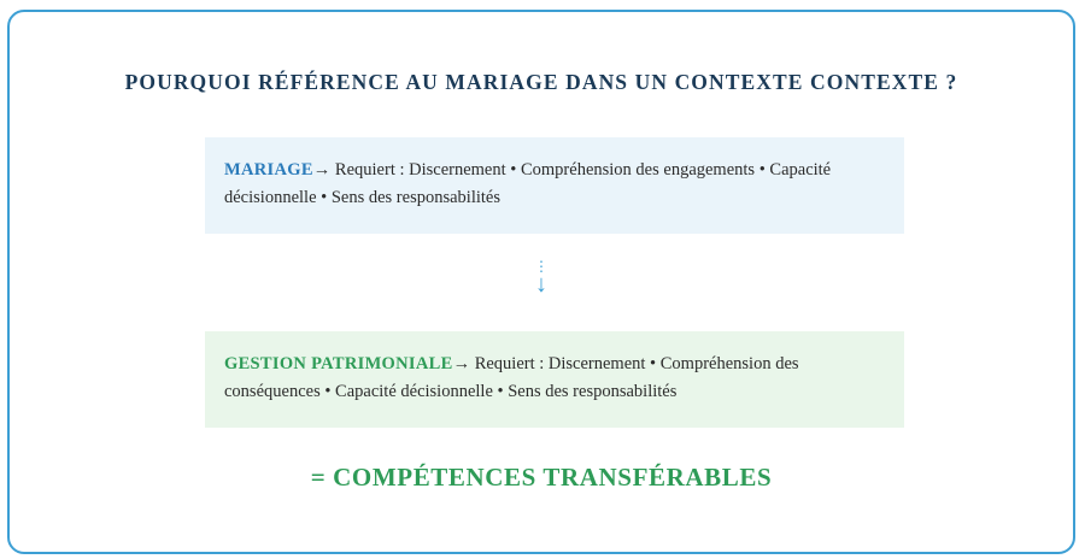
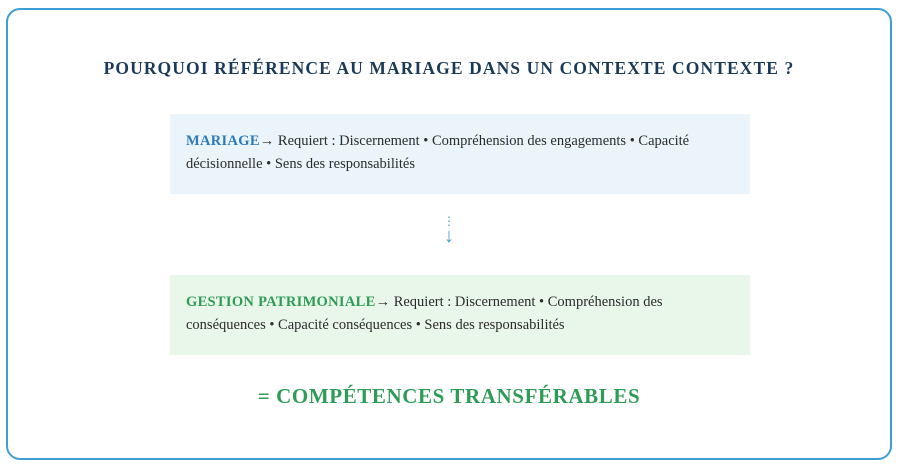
  POURQUOI RÉFÉRENCE AU MARIAGE DANS UN CONTEXTE CONTEXTE ?
  MARIAGE→ Requiert : Discernement • Compréhension des engagements • Capacité décisionnelle • Sens des responsabilités
  ⋮
  ↓
- GESTION PATRIMONIALE→ Requiert : Discernement • Compréhension des conséquences • Capacité décisionnelle • Sens des responsabilités
+ GESTION PATRIMONIALE→ Requiert : Discernement • Compréhension des conséquences • Capacité conséquences • Sens des responsabilités
  = COMPÉTENCES TRANSFÉRABLES
